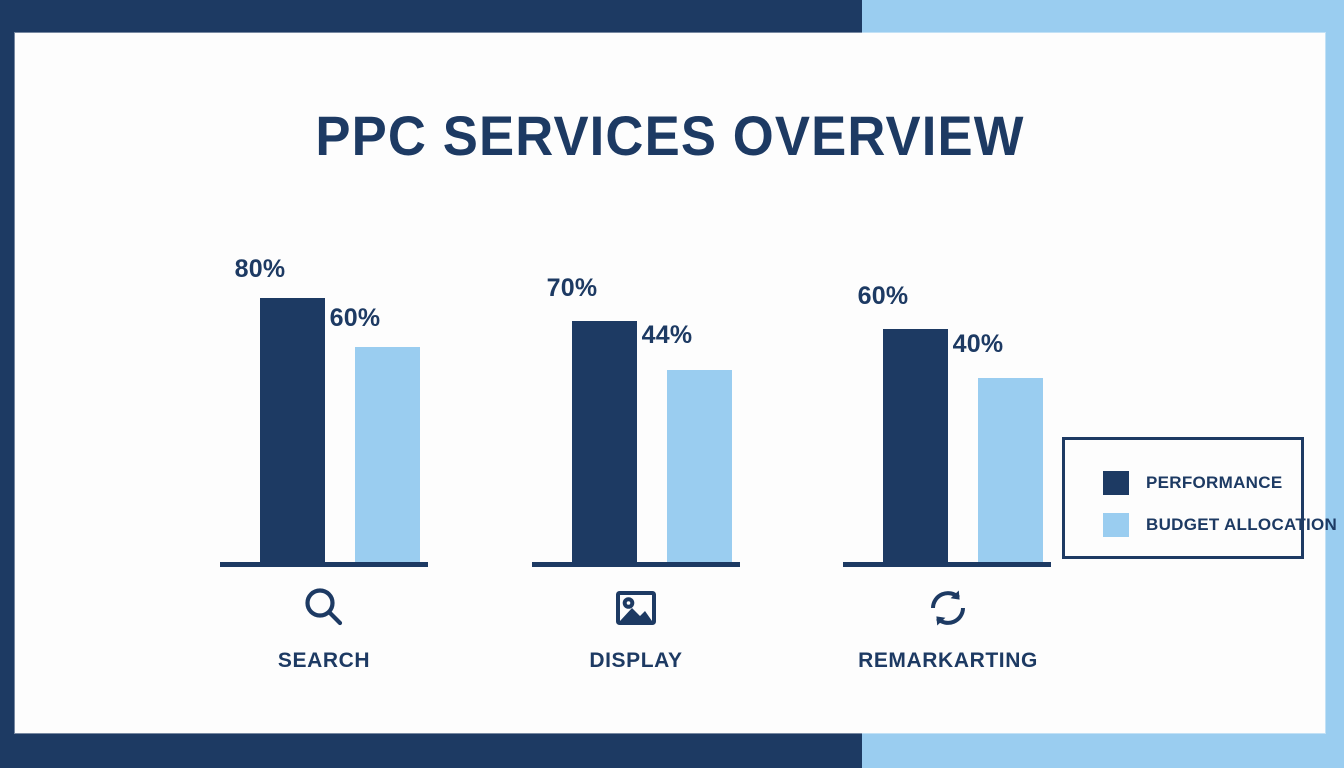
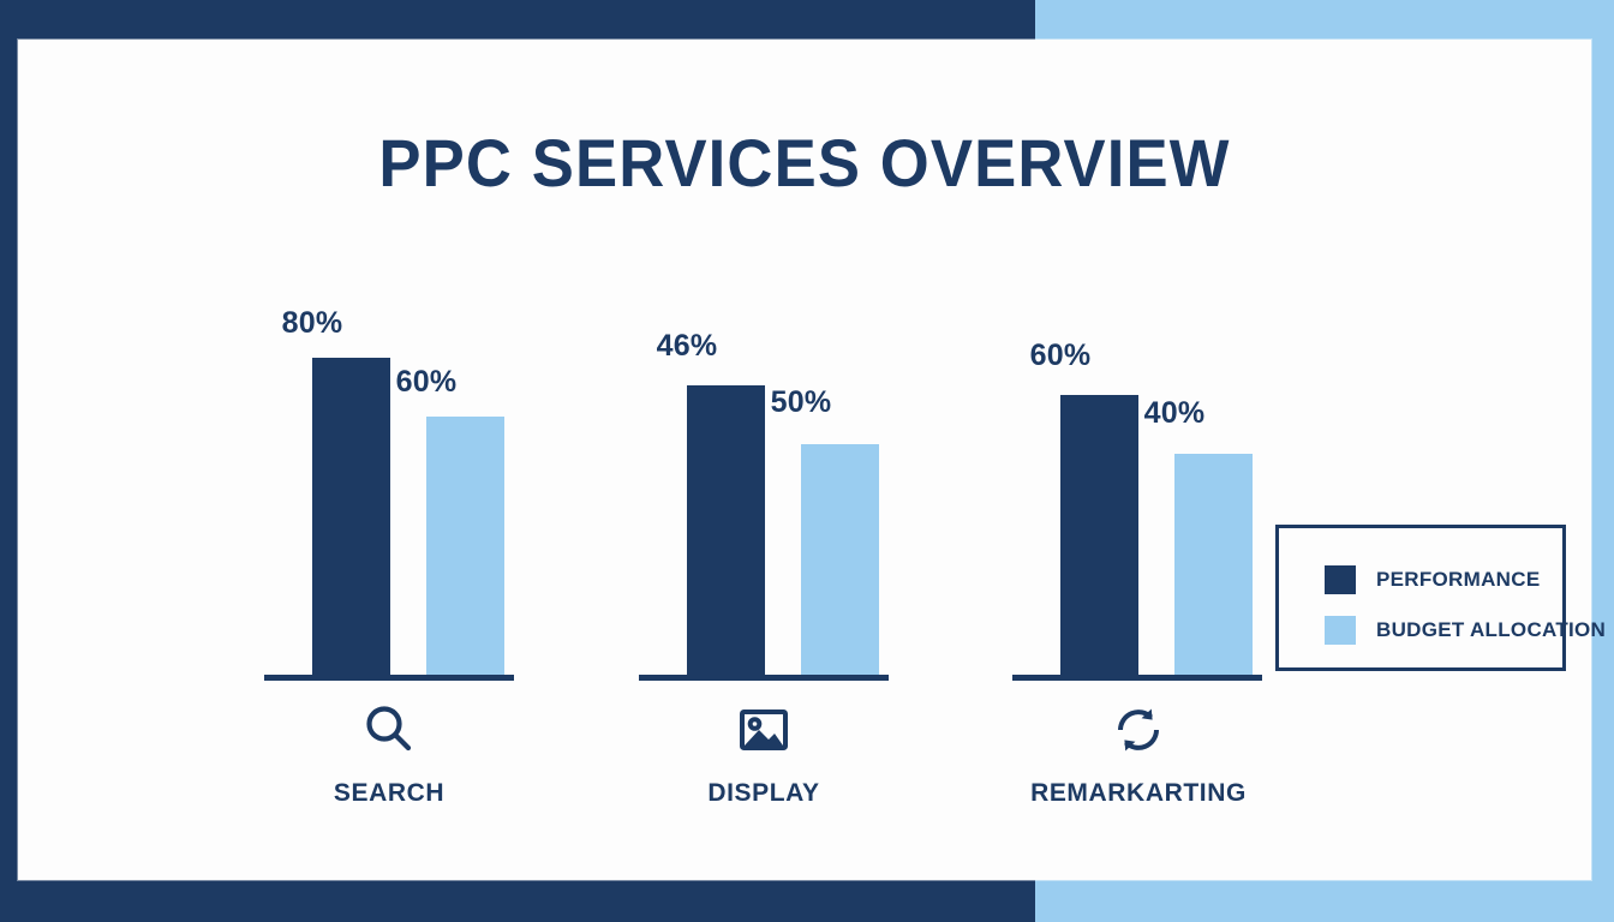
  PPC SERVICES OVERVIEW
  80%
  60%
- 70%
+ 46%
- 44%
+ 50%
  60%
  40%
  SEARCH
  DISPLAY
  REMARKARTING
  PERFORMANCE
  BUDGET ALLOCATION
